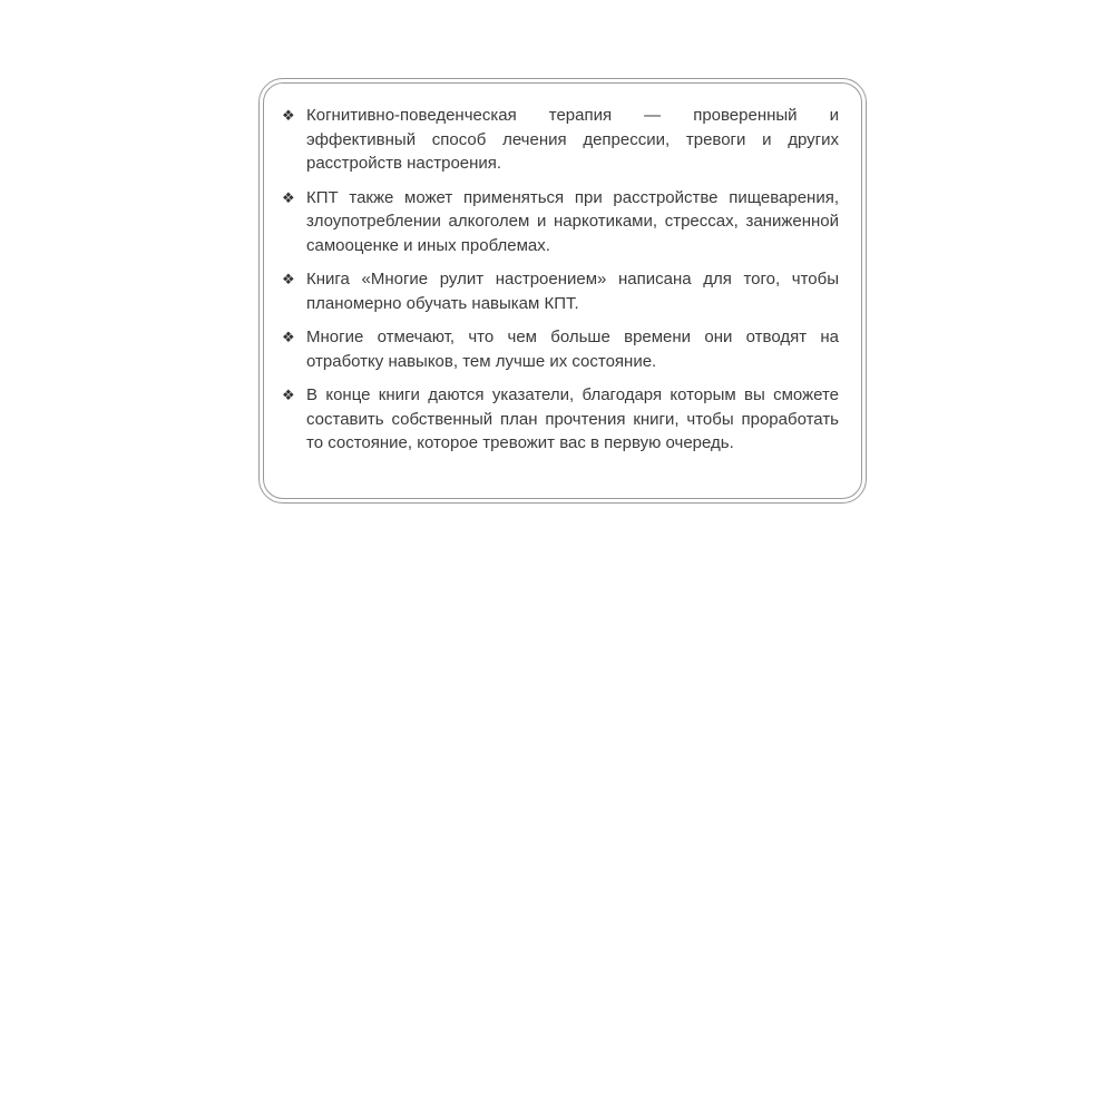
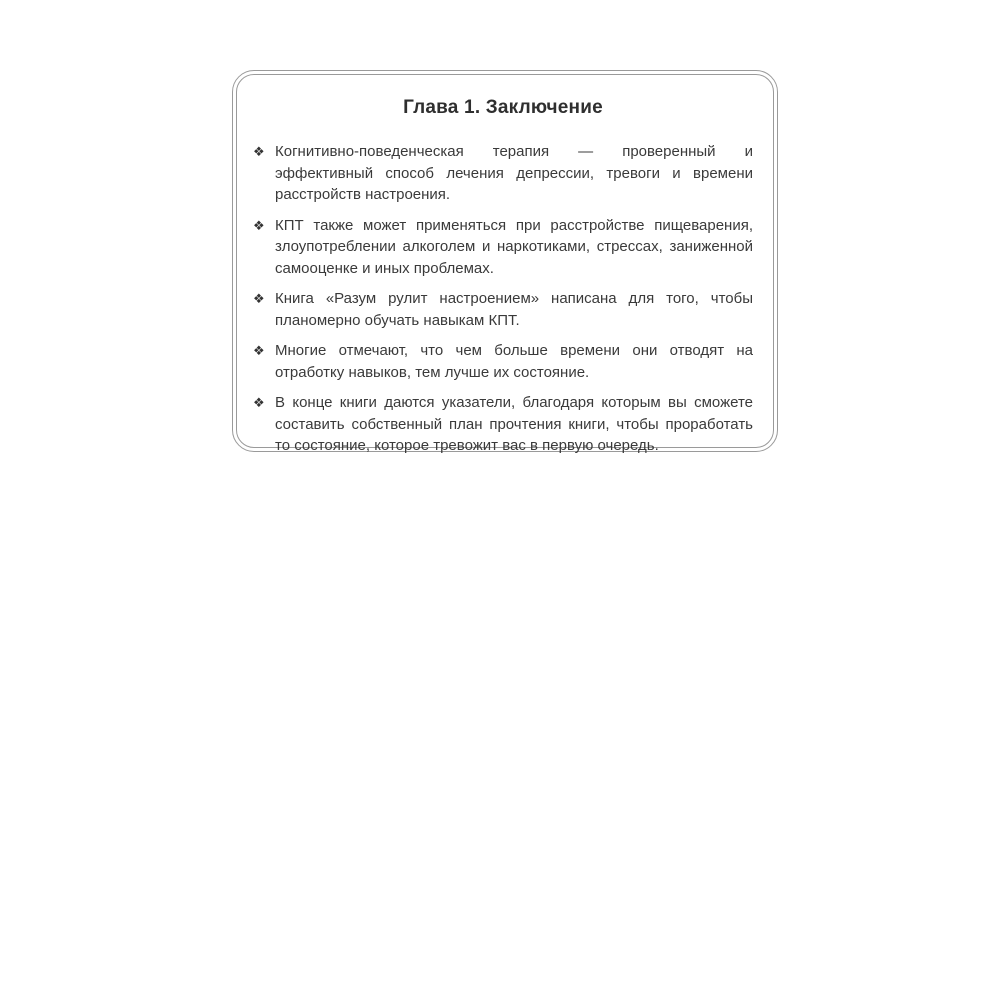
+ Глава 1. Заключение
  ❖
- Когнитивно-поведенческая терапия — проверенный и эффективный способ лечения депрессии, тревоги и других расстройств настроения.
+ Когнитивно-поведенческая терапия — проверенный и эффективный способ лечения депрессии, тревоги и времени расстройств настроения.
  ❖
  КПТ также может применяться при расстройстве пищеварения, злоупотреблении алкоголем и наркотиками, стрессах, заниженной самооценке и иных проблемах.
  ❖
- Книга «Многие рулит настроением» написана для того, чтобы планомерно обучать навыкам КПТ.
+ Книга «Разум рулит настроением» написана для того, чтобы планомерно обучать навыкам КПТ.
  ❖
  Многие отмечают, что чем больше времени они отводят на отработку навыков, тем лучше их состояние.
  ❖
  В конце книги даются указатели, благодаря которым вы сможете составить собственный план прочтения книги, чтобы проработать то состояние, которое тревожит вас в первую очередь.
